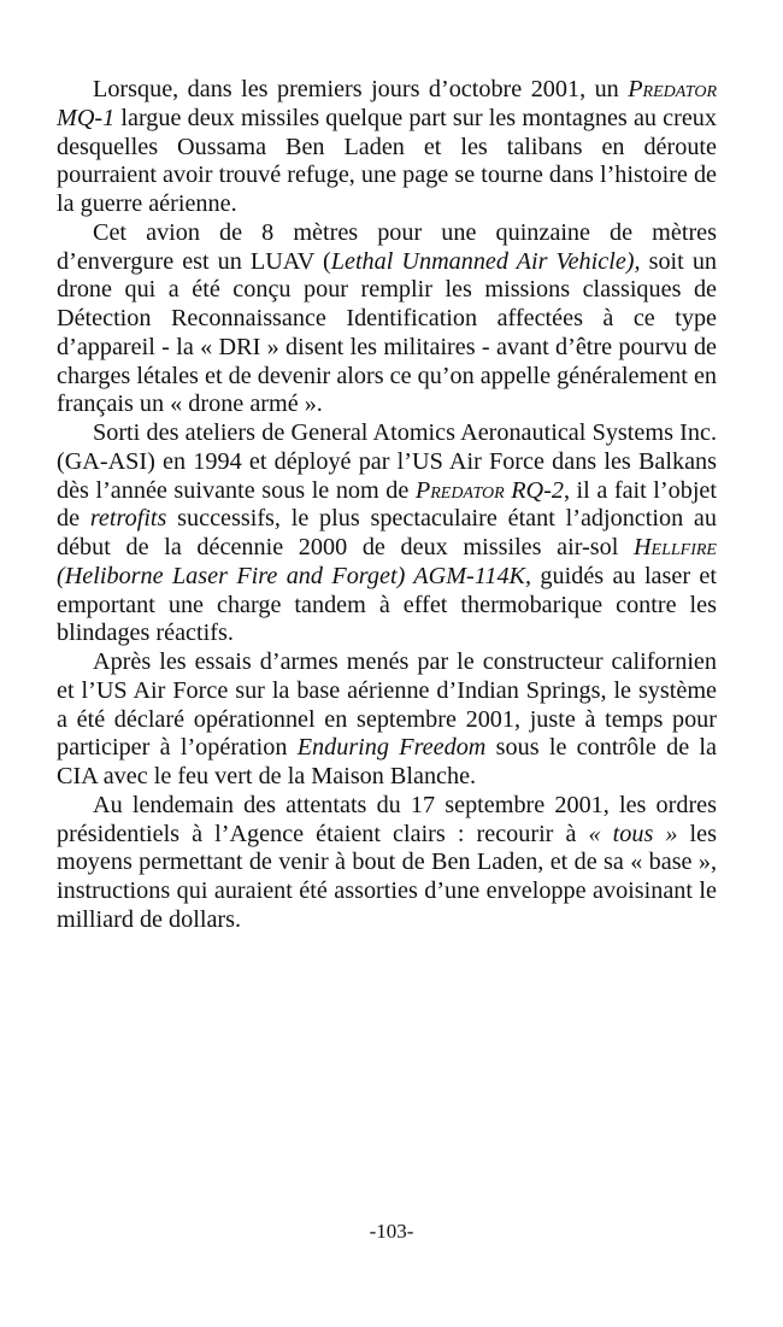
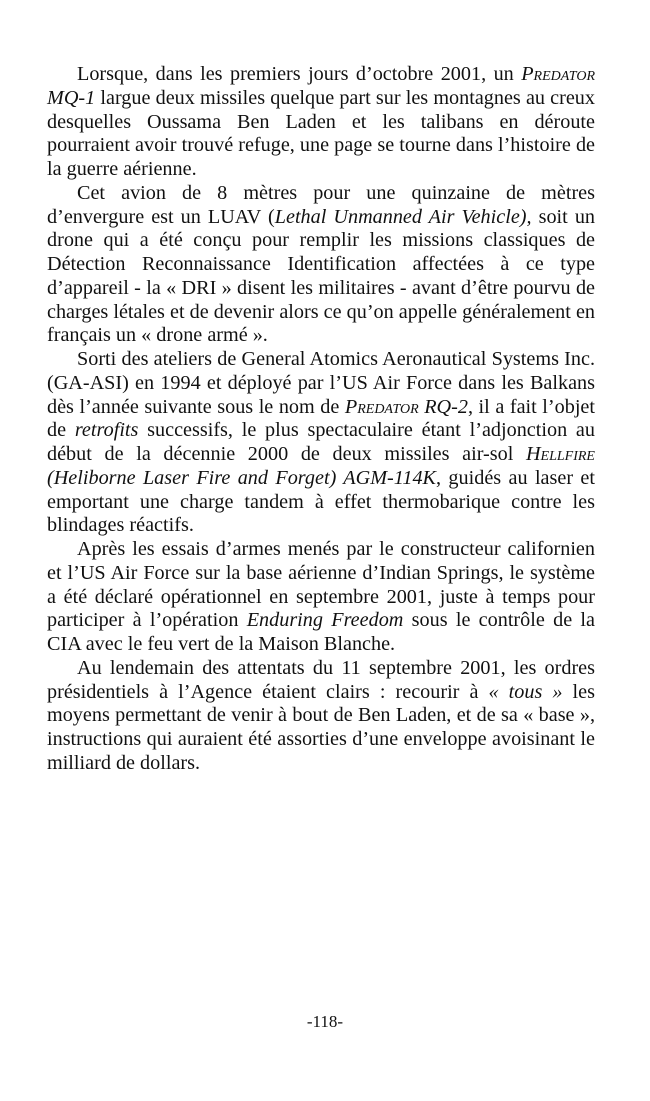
  Lorsque, dans les premiers jours d’octobre 2001, un Predator MQ-1 largue deux missiles quelque part sur les montagnes au creux desquelles Oussama Ben Laden et les talibans en déroute pourraient avoir trouvé refuge, une page se tourne dans l’histoire de la guerre aérienne.
  Cet avion de 8 mètres pour une quinzaine de mètres d’envergure est un LUAV (Lethal Unmanned Air Vehicle), soit un drone qui a été conçu pour remplir les missions classiques de Détection Reconnaissance Identification affectées à ce type d’appareil - la « DRI » disent les militaires - avant d’être pourvu de charges létales et de devenir alors ce qu’on appelle généralement en français un « drone armé ».
  Sorti des ateliers de General Atomics Aeronautical Systems Inc. (GA-ASI) en 1994 et déployé par l’US Air Force dans les Balkans dès l’année suivante sous le nom de Predator RQ-2, il a fait l’objet de retrofits successifs, le plus spectaculaire étant l’adjonction au début de la décennie 2000 de deux missiles air-sol Hellfire (Heliborne Laser Fire and Forget) AGM-114K, guidés au laser et emportant une charge tandem à effet thermobarique contre les blindages réactifs.
  Après les essais d’armes menés par le constructeur californien et l’US Air Force sur la base aérienne d’Indian Springs, le système a été déclaré opérationnel en septembre 2001, juste à temps pour participer à l’opération Enduring Freedom sous le contrôle de la CIA avec le feu vert de la Maison Blanche.
- Au lendemain des attentats du 17 septembre 2001, les ordres présidentiels à l’Agence étaient clairs : recourir à « tous » les moyens permettant de venir à bout de Ben Laden, et de sa « base », instructions qui auraient été assorties d’une enveloppe avoisinant le milliard de dollars.
+ Au lendemain des attentats du 11 septembre 2001, les ordres présidentiels à l’Agence étaient clairs : recourir à « tous » les moyens permettant de venir à bout de Ben Laden, et de sa « base », instructions qui auraient été assorties d’une enveloppe avoisinant le milliard de dollars.
- -103-
+ -118-
